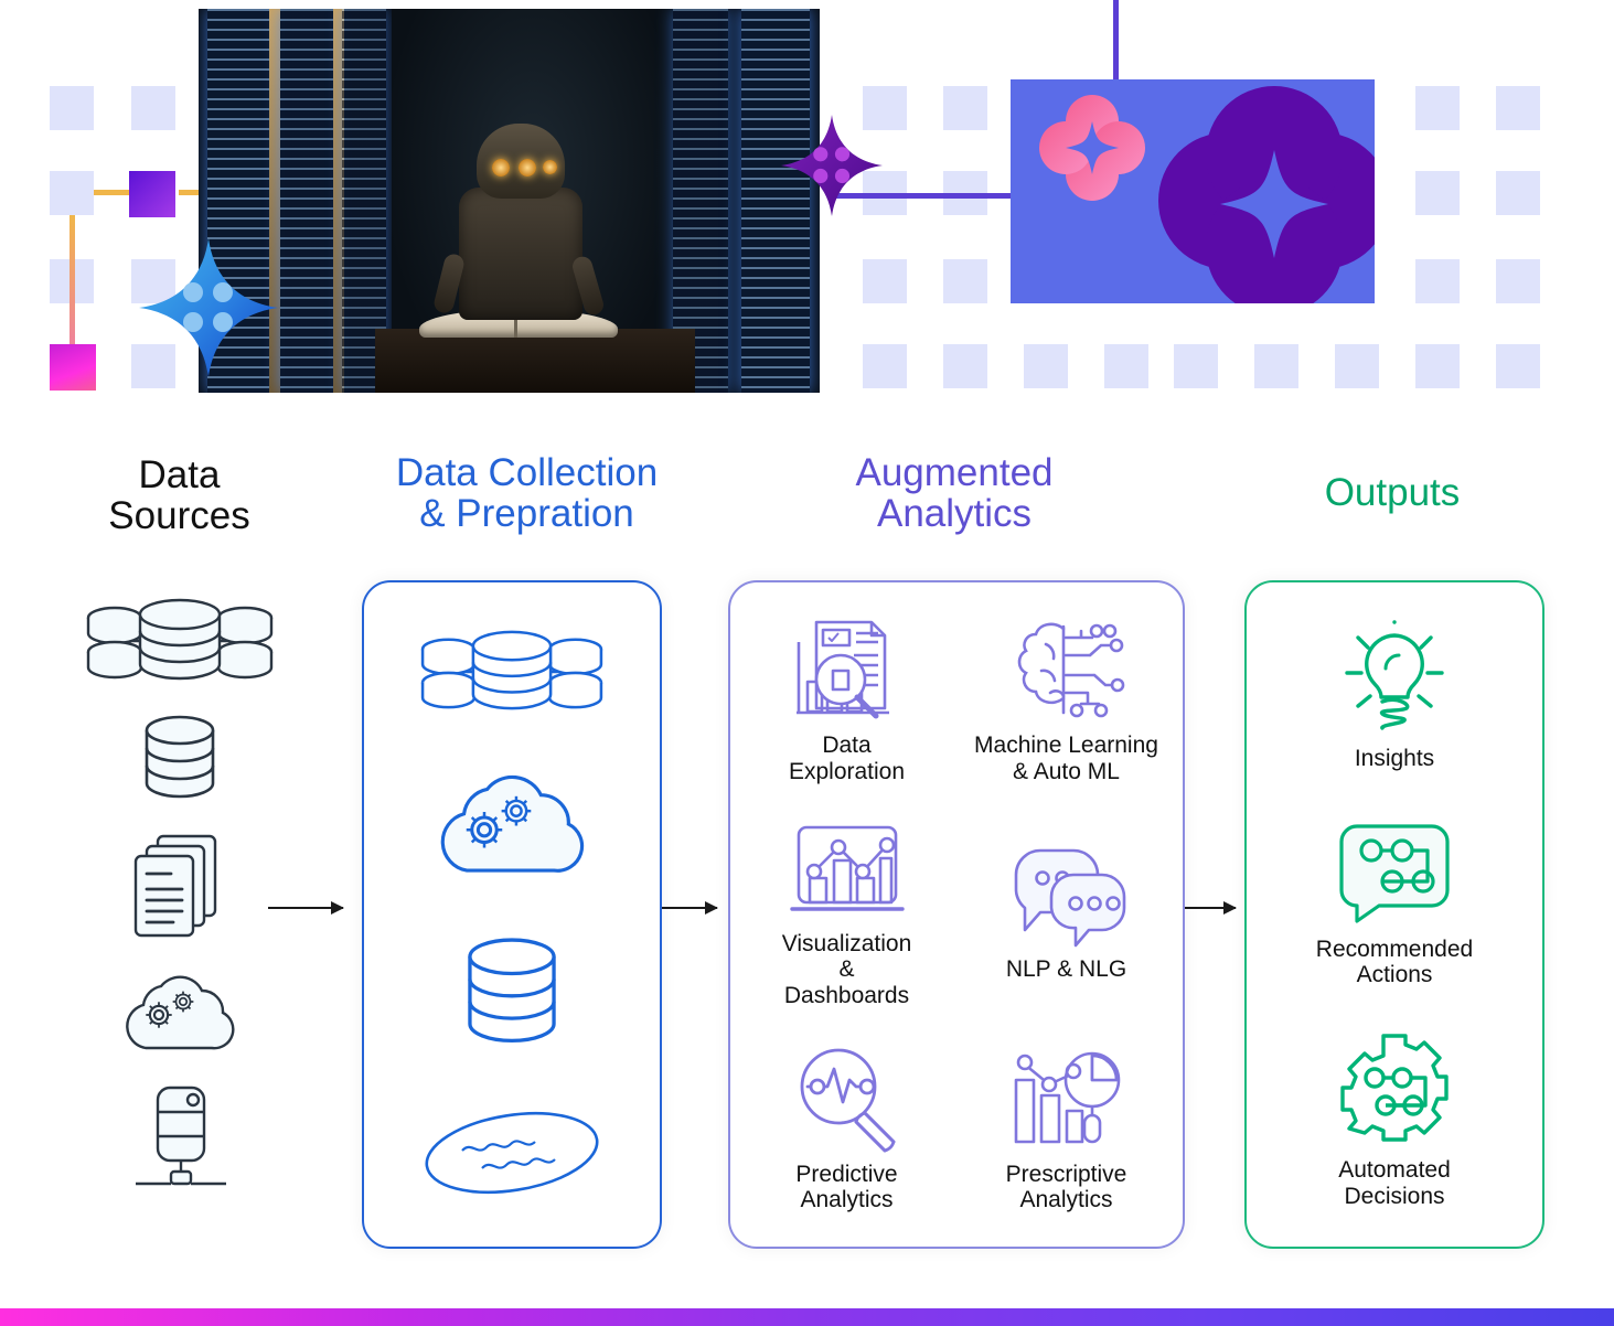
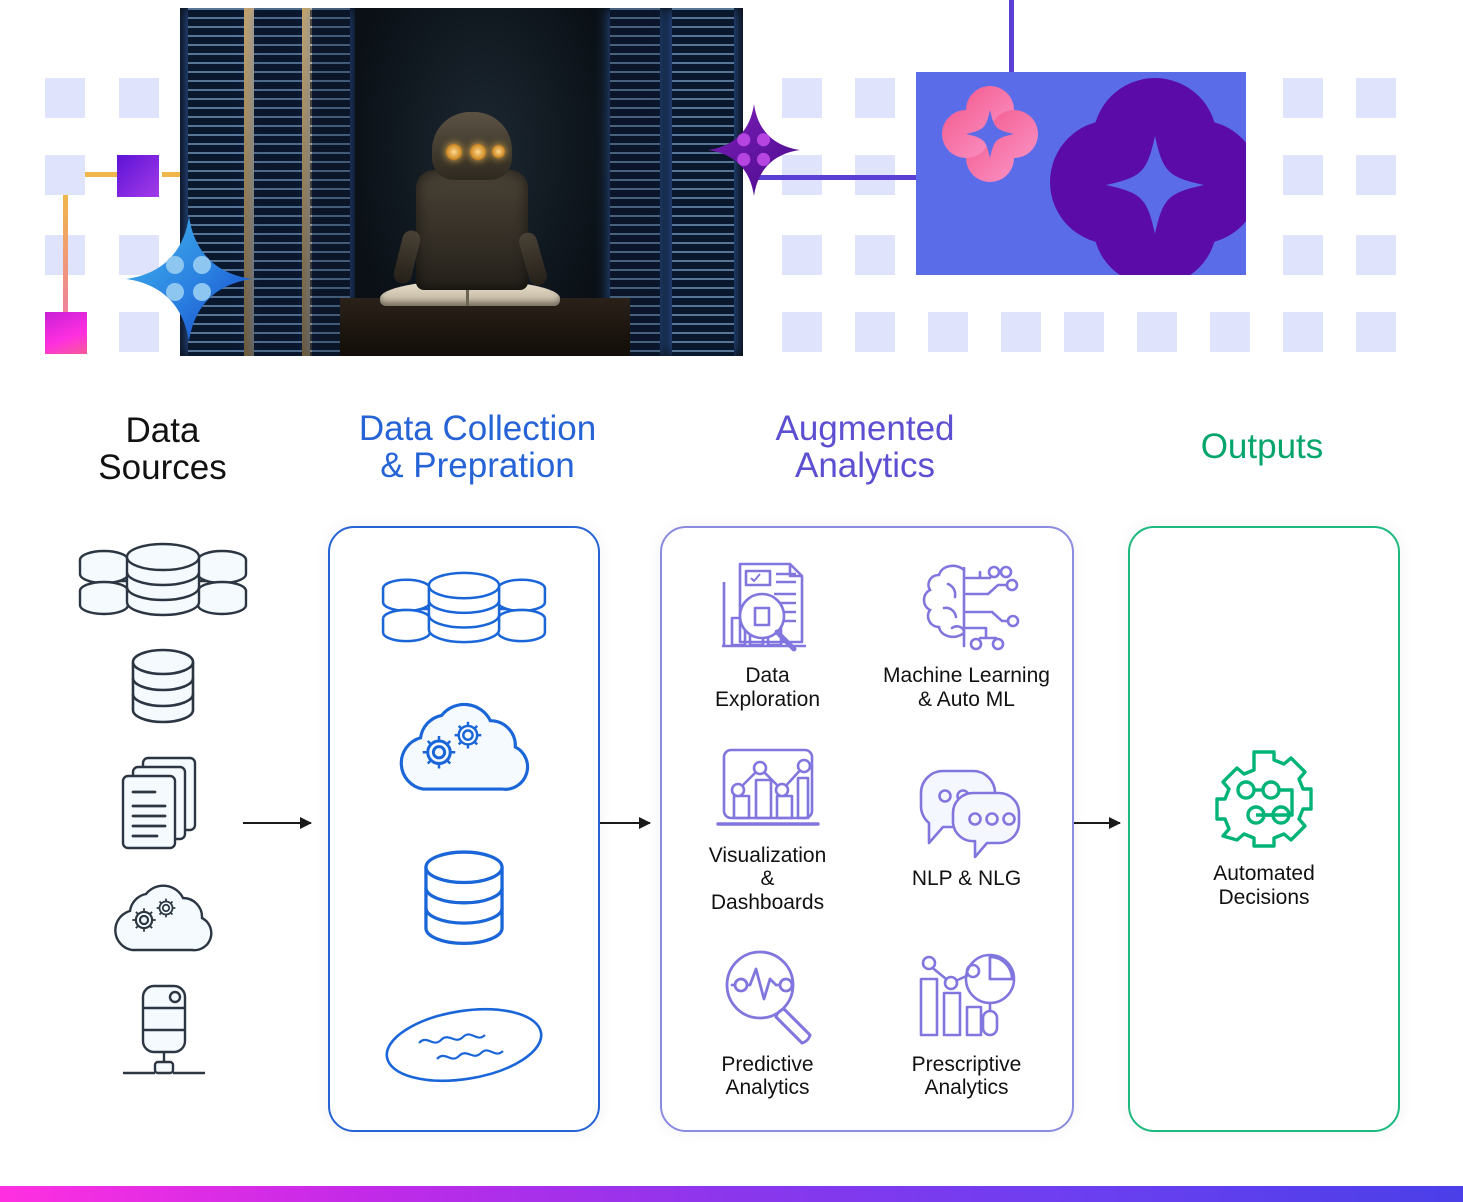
  Data
  Sources
  Data Collection
  & Prepration
  Augmented
  Analytics
  Outputs
  Data
  Exploration
  Machine Learning
  & Auto ML
  Visualization
  &
  Dashboards
  NLP & NLG
  Predictive
  Analytics
  Prescriptive
  Analytics
- Insights
- Recommended
- Actions
  Automated
  Decisions
